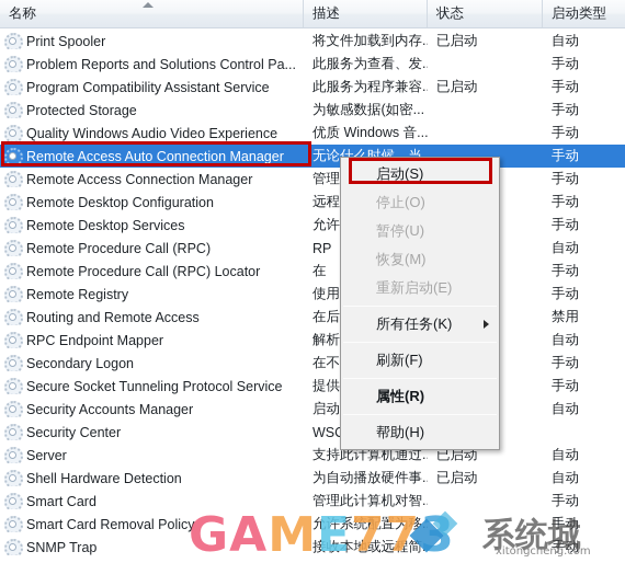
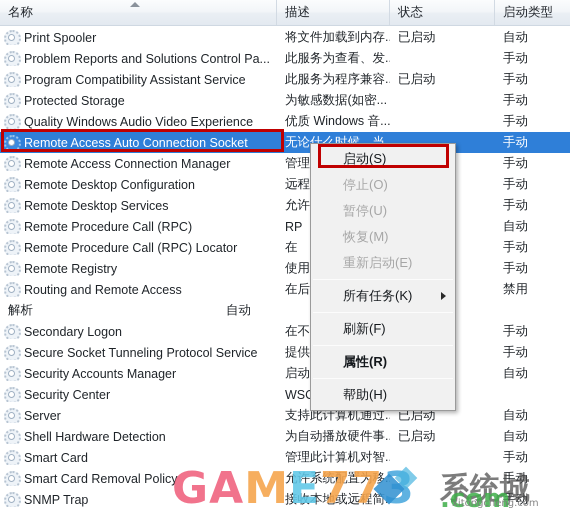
  名称
  描述
  状态
  启动类型
  Print Spooler
  将文件加载到内存.
  已启动
  自动
  Problem Reports and Solutions Control Pa...
  此服务为查看、发.
  手动
  Program Compatibility Assistant Service
  此服务为程序兼容.
  已启动
  手动
  Protected Storage
  为敏感数据(如密...
  手动
  Quality Windows Audio Video Experience
  优质 Windows 音...
  手动
- Remote Access Auto Connection Manager
+ Remote Access Auto Connection Socket
  无论什么时候，当
  手动
  Remote Access Connection Manager
  管理
  手动
  Remote Desktop Configuration
  远程
  手动
  Remote Desktop Services
  允许
  手动
  Remote Procedure Call (RPC)
  RP
  自动
  Remote Procedure Call (RPC) Locator
  在
  手动
  Remote Registry
  使用
  手动
  Routing and Remote Access
  在后
  禁用
- RPC Endpoint Mapper
  解析
  自动
  Secondary Logon
  在不
  手动
  Secure Socket Tunneling Protocol Service
  提供
  手动
  Security Accounts Manager
  启动
  自动
  Security Center
  Server
  支持此计算机通过.
  已启动
  自动
  Shell Hardware Detection
  为自动播放硬件事.
  已启动
  自动
  Smart Card
  管理此计算机对智.
  手动
  Smart Card Removal Policy
  允许系统配置为移.
  手动
  SNMP Trap
  接收本地或远程简.
  手动
  启动(S)
  停止(O)
  暂停(U)
  恢复(M)
  重新启动(E)
  所有任务(K)
  刷新(F)
  属性(R)
  帮助(H)
  GAME773
  系统城
+ .com
  xitongcheng.com
